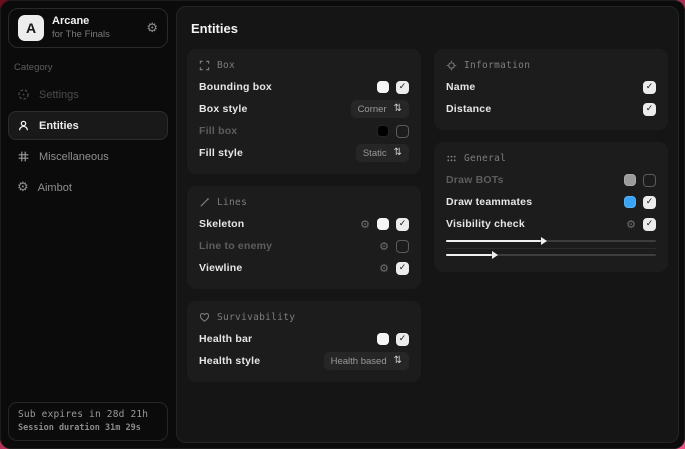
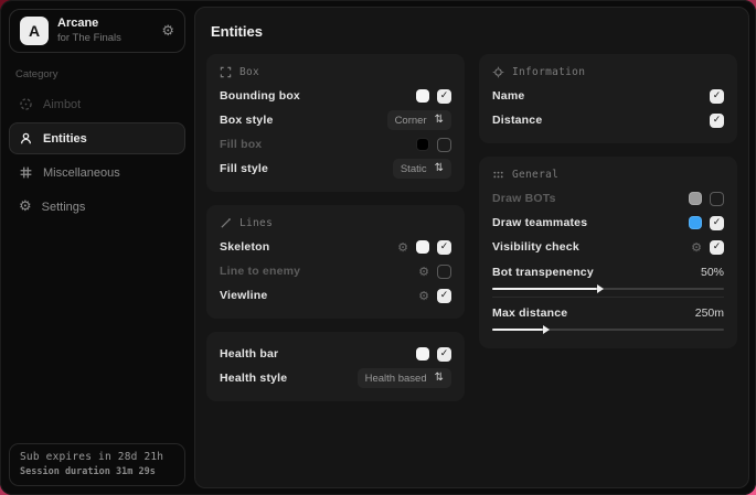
  A
  Arcane
  for The Finals
  ⚙
  Category
- Settings
+ Aimbot
  Entities
  Miscellaneous
  ⚙
- Aimbot
+ Settings
  Sub expires in 28d 21h
  Session duration 31m 29s
  Entities
  Box
  Bounding box
  ✓
  Box style
  Corner
  ⇅
  Fill box
  Fill style
  Static
  ⇅
  Lines
  Skeleton
  ⚙
  ✓
  Line to enemy
  ⚙
  Viewline
  ⚙
  ✓
- Survivability
  Health bar
  ✓
  Health style
  Health based
  ⇅
  Information
  Name
  ✓
  Distance
  ✓
  General
  Draw BOTs
  Draw teammates
  ✓
  Visibility check
  ⚙
  ✓
+ Bot transpenency
+ 50%
+ Max distance
+ 250m
